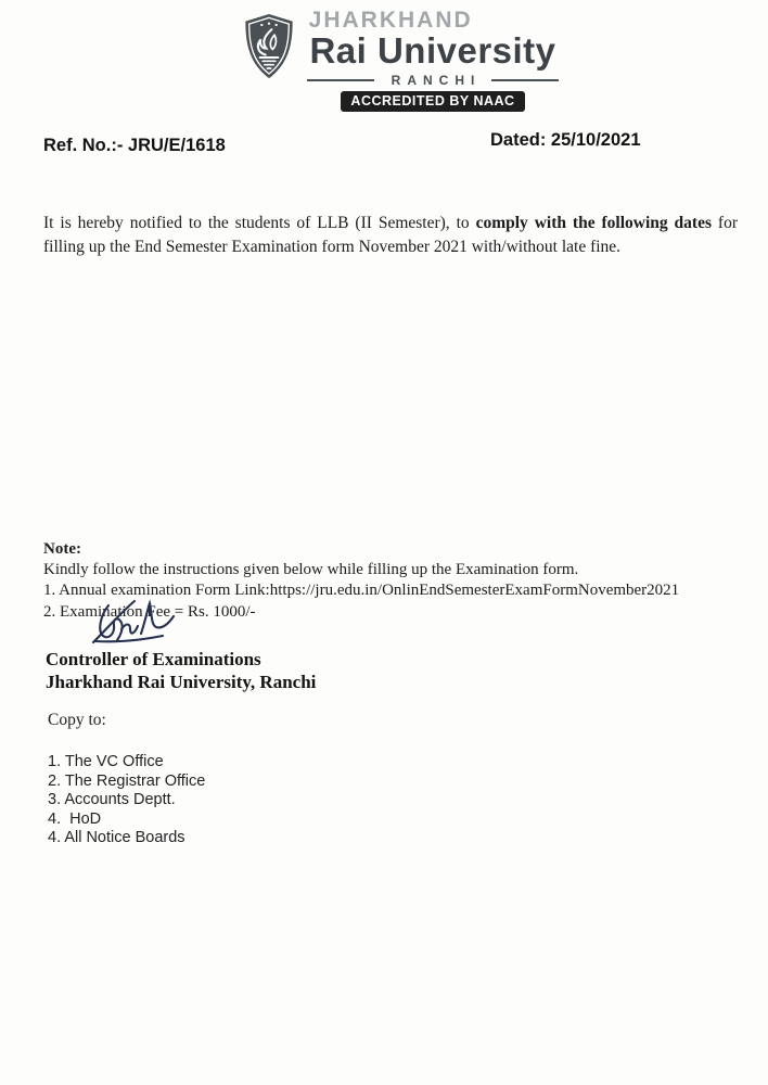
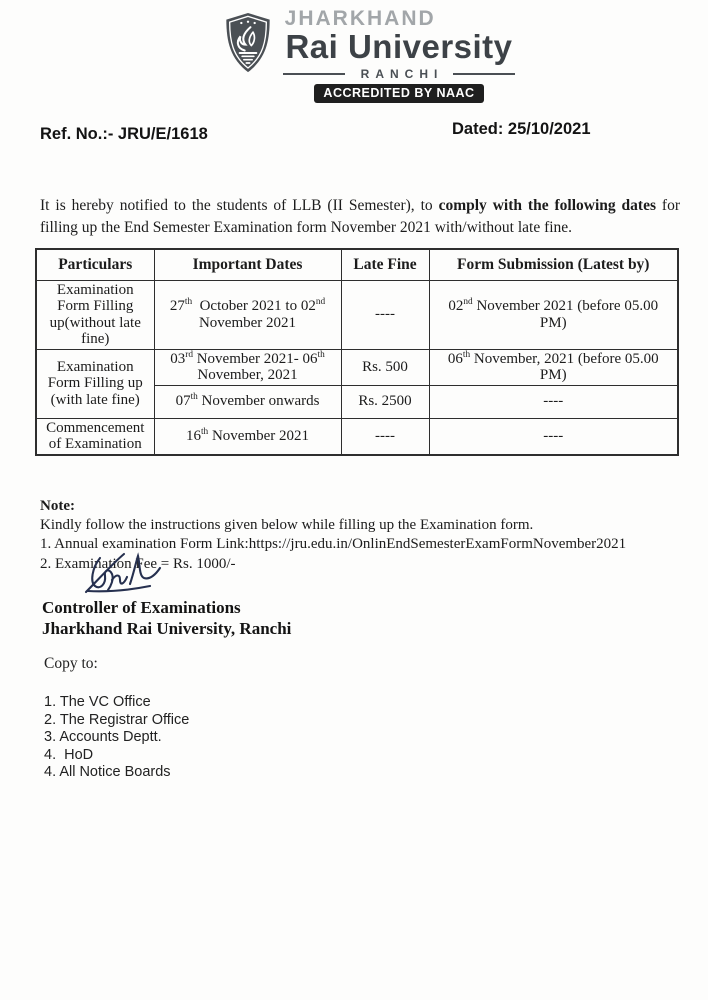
  JHARKHAND
  Rai University
  RANCHI
  ACCREDITED BY NAAC
  Ref. No.:- JRU/E/1618
  Dated: 25/10/2021
  It is hereby notified to the students of LLB (II Semester), to comply with the following dates for filling up the End Semester Examination form November 2021 with/without late fine.
+ Particulars	Important Dates	Late Fine	Form Submission (Latest by)
+ Examination Form Filling up(without late fine)	27th October 2021 to 02nd November 2021	----	02nd November 2021 (before 05.00 PM)
+ Examination Form Filling up (with late fine)	03rd November 2021- 06th November, 2021	Rs. 500	06th November, 2021 (before 05.00 PM)
+ 07th November onwards	Rs. 2500	----
+ Commencement of Examination	16th November 2021	----	----
  Note:
  Kindly follow the instructions given below while filling up the Examination form.
  1. Annual examination Form Link:https://jru.edu.in/OnlinEndSemesterExamFormNovember2021
  2. Examinatonee = Rs. 1000/-
  Controller of Examinations
  Jharkhand Rai University, Ranchi
  Copy to:
  1. The VC Office
  2. The Registrar Office
  3. Accounts Deptt.
  4. HoD
  4. All Notice Boards
